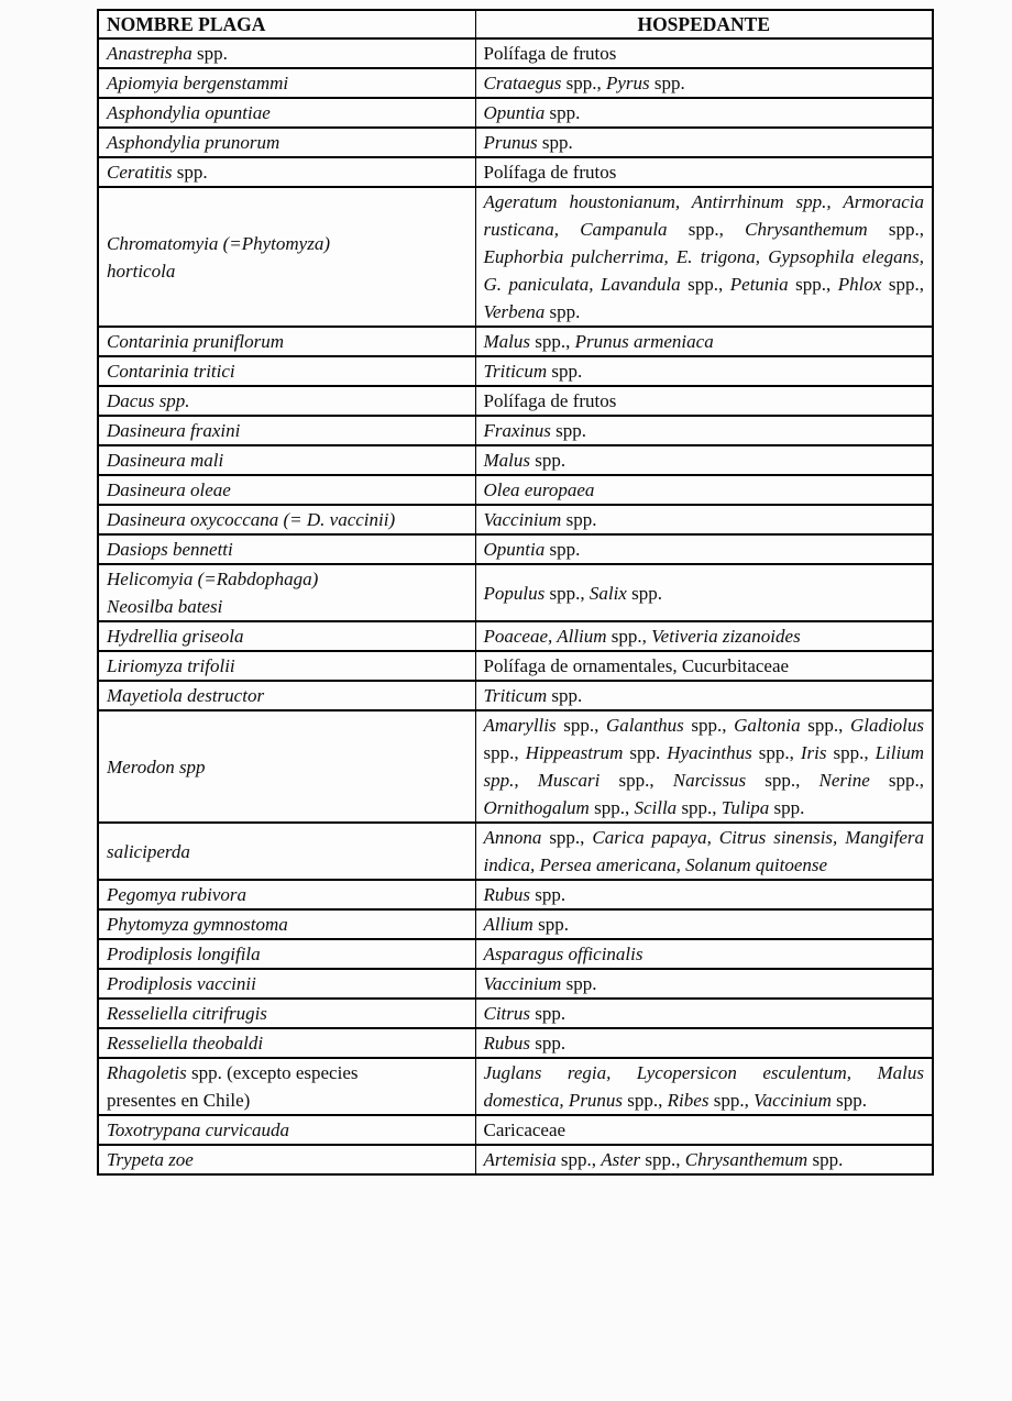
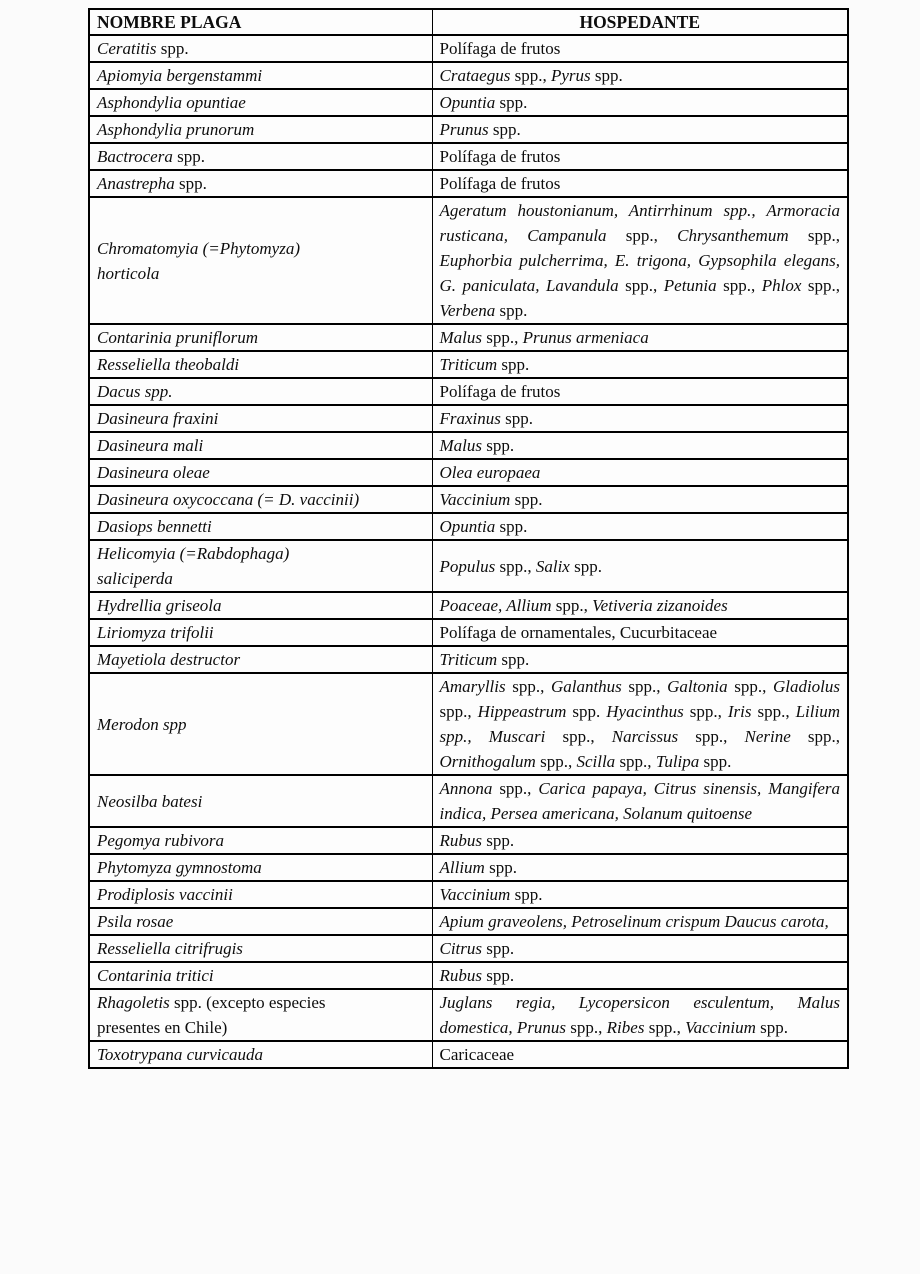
  NOMBRE PLAGA	HOSPEDANTE
- Anastrepha spp.	Polífaga de frutos
+ Ceratitis spp.	Polífaga de frutos
  Apiomyia bergenstammi	Crataegus spp., Pyrus spp.
  Asphondylia opuntiae	Opuntia spp.
  Asphondylia prunorum	Prunus spp.
+ Bactrocera spp.	Polífaga de frutos
- Ceratitis spp.	Polífaga de frutos
+ Anastrepha spp.	Polífaga de frutos
  Chromatomyia (=Phytomyza)horticola	Ageratum houstonianum, Antirrhinum spp., Armoracia rusticana, Campanula spp., Chrysanthemum spp., Euphorbia pulcherrima, E. trigona, Gypsophila elegans, G. paniculata, Lavandula spp., Petunia spp., Phlox spp., Verbena spp.
  Contarinia pruniflorum	Malus spp., Prunus armeniaca
- Contarinia tritici	Triticum spp.
+ Resseliella theobaldi	Triticum spp.
  Dacus spp.	Polífaga de frutos
  Dasineura fraxini	Fraxinus spp.
  Dasineura mali	Malus spp.
  Dasineura oleae	Olea europaea
  Dasineura oxycoccana (= D. vaccinii)	Vaccinium spp.
  Dasiops bennetti	Opuntia spp.
- Helicomyia (=Rabdophaga)Neosilba batesi	Populus spp., Salix spp.
+ Helicomyia (=Rabdophaga)saliciperda	Populus spp., Salix spp.
  Hydrellia griseola	Poaceae, Allium spp., Vetiveria zizanoides
  Liriomyza trifolii	Polífaga de ornamentales, Cucurbitaceae
  Mayetiola destructor	Triticum spp.
  Merodon spp	Amaryllis spp., Galanthus spp., Galtonia spp., Gladiolus spp., Hippeastrum spp. Hyacinthus spp., Iris spp., Lilium spp., Muscari spp., Narcissus spp., Nerine spp., Ornithogalum spp., Scilla spp., Tulipa spp.
- saliciperda	Annona spp., Carica papaya, Citrus sinensis, Mangifera indica, Persea americana, Solanum quitoense
+ Neosilba batesi	Annona spp., Carica papaya, Citrus sinensis, Mangifera indica, Persea americana, Solanum quitoense
  Pegomya rubivora	Rubus spp.
  Phytomyza gymnostoma	Allium spp.
- Prodiplosis longifila	Asparagus officinalis
  Prodiplosis vaccinii	Vaccinium spp.
+ Psila rosae	Apium graveolens, Petroselinum crispum Daucus carota,
  Resseliella citrifrugis	Citrus spp.
- Resseliella theobaldi	Rubus spp.
+ Contarinia tritici	Rubus spp.
  Rhagoletis spp. (excepto especiespresentes en Chile)	Juglans regia, Lycopersicon esculentum, Malus domestica, Prunus spp., Ribes spp., Vaccinium spp.
  Toxotrypana curvicauda	Caricaceae
- Trypeta zoe	Artemisia spp., Aster spp., Chrysanthemum spp.
